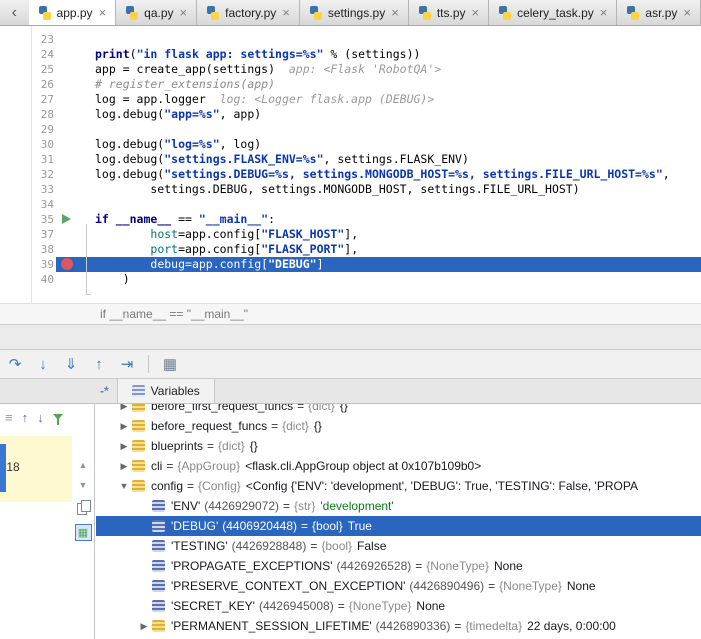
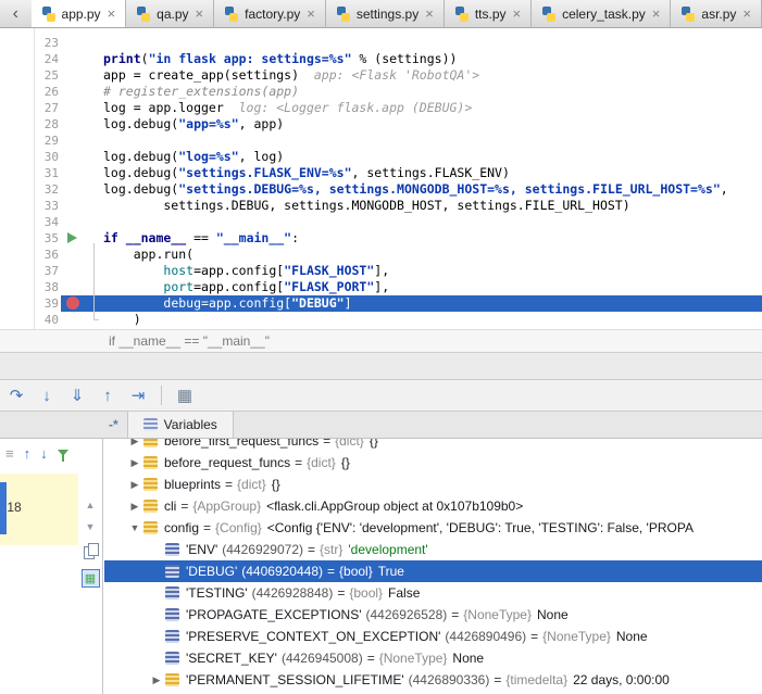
  ‹
  app.py
  ×
  qa.py
  ×
  factory.py
  ×
  settings.py
  ×
  tts.py
  ×
  celery_task.py
  ×
  asr.py
  ×
  23
  24
  print("in flask app: settings=%s" % (settings))
  25
  app = create_app(settings) app: <Flask 'RobotQA'>
  26
  # register_extensions(app)
  27
  log = app.logger log: <Logger flask.app (DEBUG)>
  28
  log.debug("app=%s", app)
  29
  30
  log.debug("log=%s", log)
  31
  log.debug("settings.FLASK_ENV=%s", settings.FLASK_ENV)
  32
  log.debug("settings.DEBUG=%s, settings.MONGODB_HOST=%s, settings.FILE_URL_HOST=%s",
  33
  settings.DEBUG, settings.MONGODB_HOST, settings.FILE_URL_HOST)
  34
  35
  if __name__ == "__main__":
+ 36
+ app.run(
  37
  host=app.config["FLASK_HOST"],
  38
  port=app.config["FLASK_PORT"],
  39
  debug=app.config["DEBUG"]
  40
  )
  if __name__ == "__main__"
  ↷
  ↓
  ⇓
  ↑
  ⇥
  ▦
  -*
  Variables
  ≡
  ↑
  ↓
  ▲
  ▼
  ▦
  ▶
  before_first_request_funcs
  =
  {dict}
  {}
  ▶
  before_request_funcs
  =
  {dict}
  {}
  ▶
  blueprints
  =
  {dict}
  {}
  ▶
  cli
  =
  {AppGroup}
  <flask.cli.AppGroup object at 0x107b109b0>
  ▼
  config
  =
  {Config}
  <Config {'ENV': 'development', 'DEBUG': True, 'TESTING': False, 'PROPA
  'ENV'
  (4426929072)
  =
  {str}
  'development'
  'DEBUG'
  (4406920448)
  =
  {bool}
  True
  'TESTING'
  (4426928848)
  =
  {bool}
  False
  'PROPAGATE_EXCEPTIONS'
  (4426926528)
  =
  {NoneType}
  None
  'PRESERVE_CONTEXT_ON_EXCEPTION'
  (4426890496)
  =
  {NoneType}
  None
  'SECRET_KEY'
  (4426945008)
  =
  {NoneType}
  None
  ▶
  'PERMANENT_SESSION_LIFETIME'
  (4426890336)
  =
  {timedelta}
  22 days, 0:00:00
